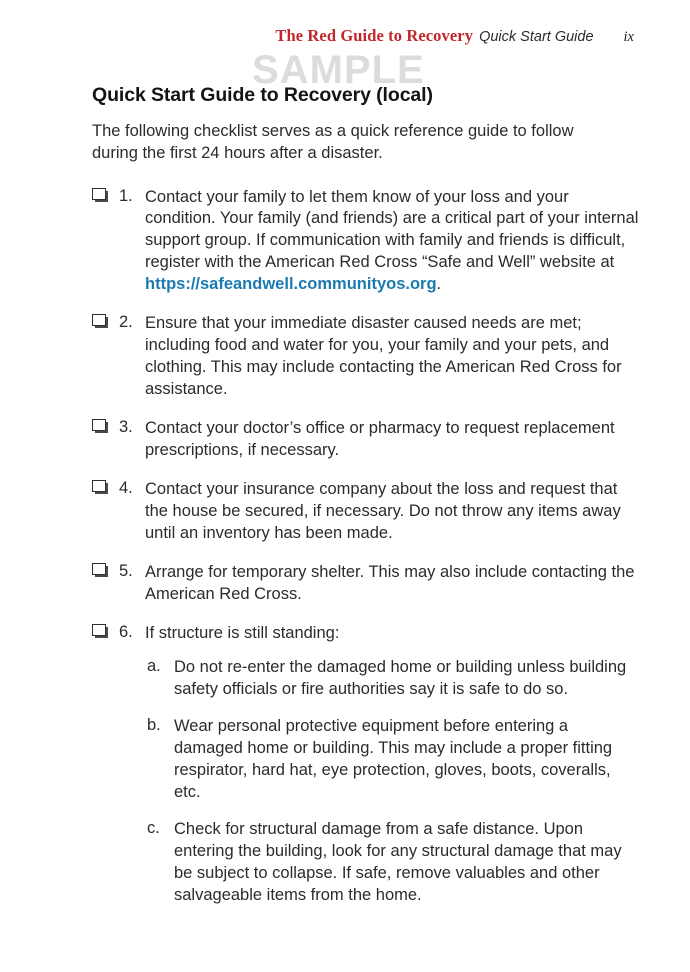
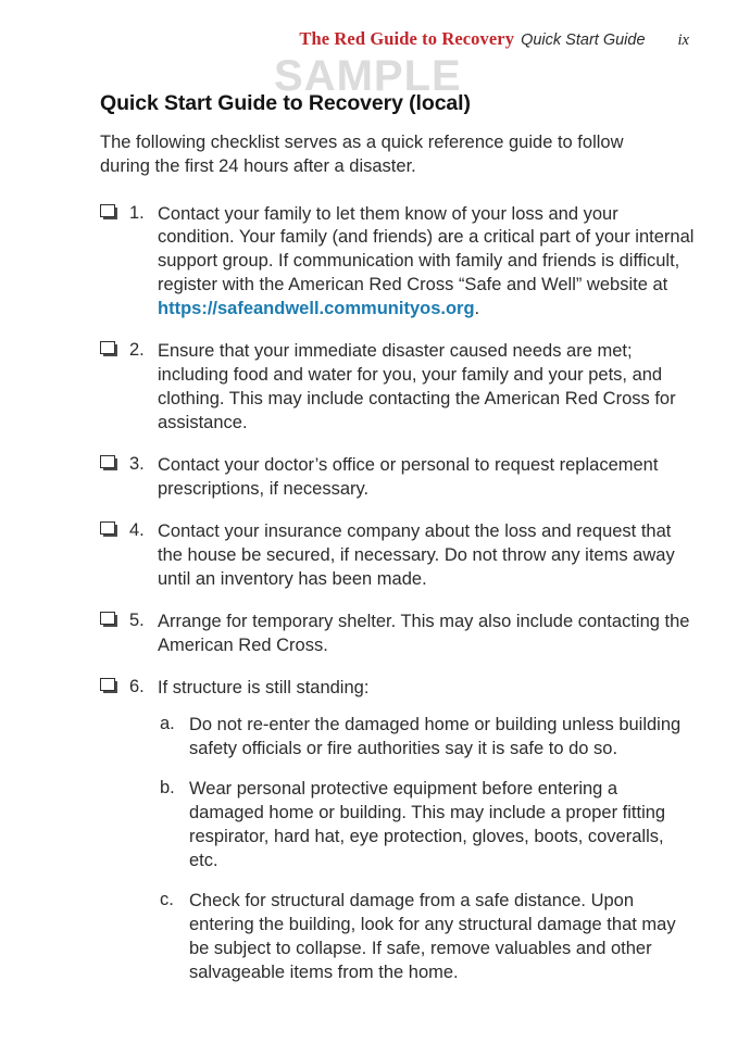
  The Red Guide to Recovery
  Quick Start Guide
  ix
  SAMPLE
  Quick Start Guide to Recovery (local)
  The following checklist serves as a quick reference guide to follow during the first 24 hours after a disaster.
  1.
  Contact your family to let them know of your loss and your condition. Your family (and friends) are a critical part of your internal support group. If communication with family and friends is difficult, register with the American Red Cross “Safe and Well” website at https://safeandwell.communityos.org.
  2.
  Ensure that your immediate disaster caused needs are met; including food and water for you, your family and your pets, and clothing. This may include contacting the American Red Cross for assistance.
  3.
- Contact your doctor’s office or pharmacy to request replacement prescriptions, if necessary.
+ Contact your doctor’s office or personal to request replacement prescriptions, if necessary.
  4.
  Contact your insurance company about the loss and request that the house be secured, if necessary. Do not throw any items away until an inventory has been made.
  5.
  Arrange for temporary shelter. This may also include contacting the American Red Cross.
  6.
  If structure is still standing:
  a.
  Do not re-enter the damaged home or building unless building safety officials or fire authorities say it is safe to do so.
  b.
  Wear personal protective equipment before entering a damaged home or building. This may include a proper fitting respirator, hard hat, eye protection, gloves, boots, coveralls, etc.
  c.
  Check for structural damage from a safe distance. Upon entering the building, look for any structural damage that may be subject to collapse. If safe, remove valuables and other salvageable items from the home.
